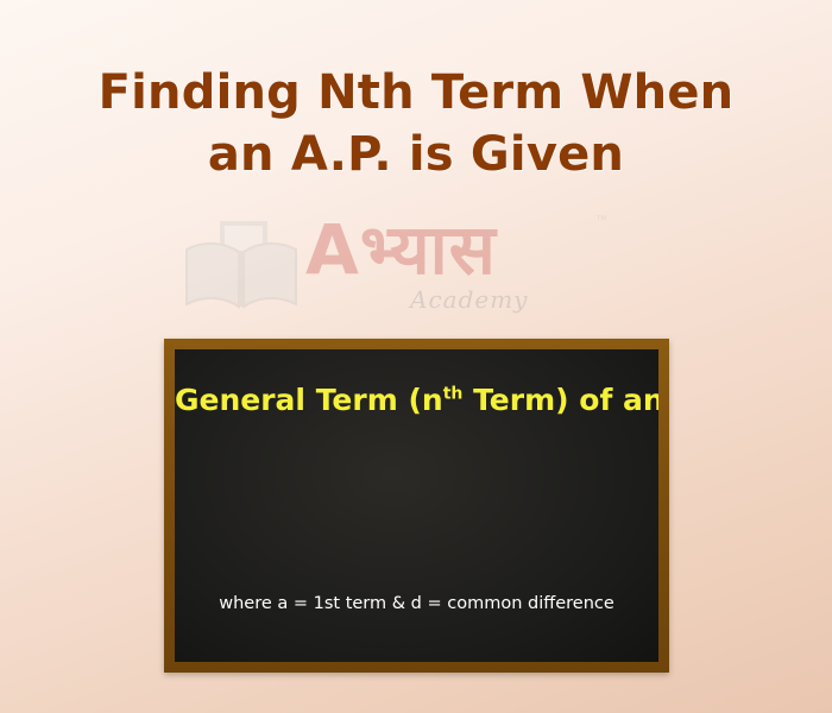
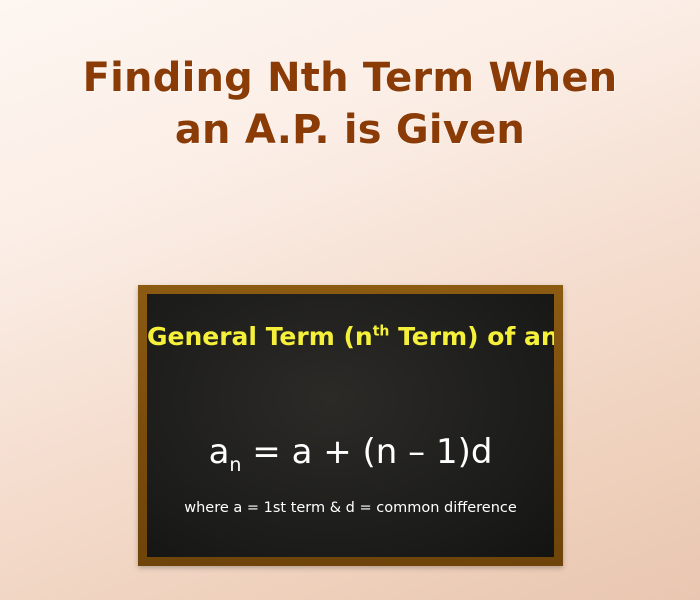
  Finding Nth Term When
  an A.P. is Given
- Aभ्यास
- Academy
  General Term (nth Term) of an
+ an = a + (n – 1)d
  where a = 1st term & d = common difference
